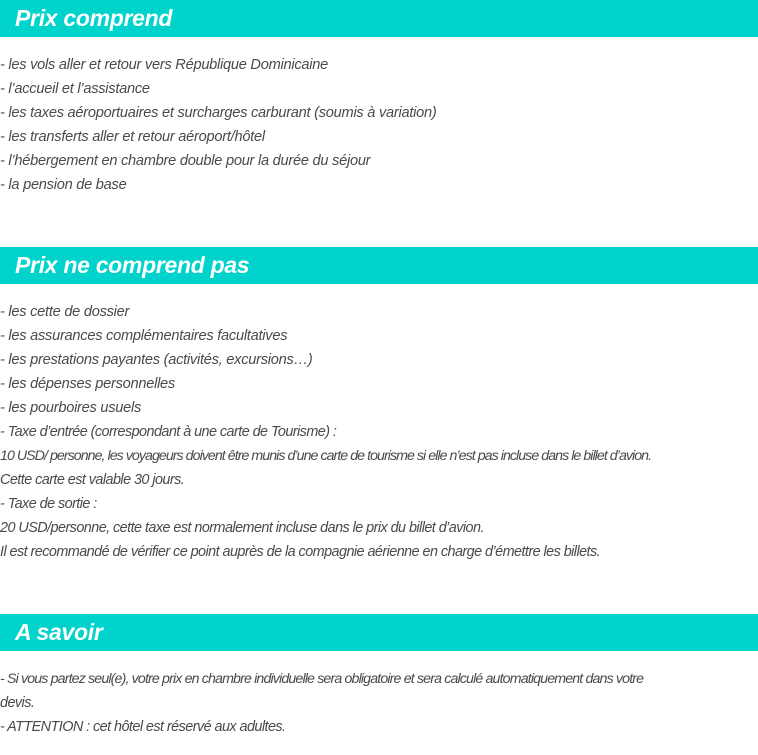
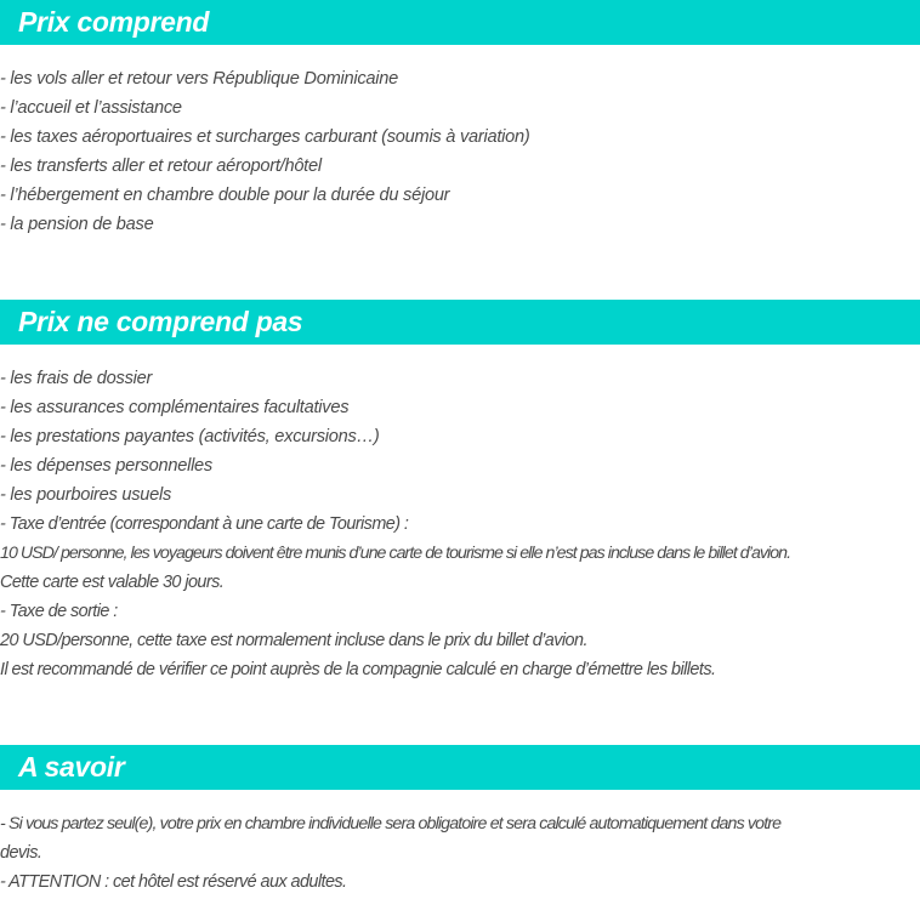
  Prix comprend
  - les vols aller et retour vers République Dominicaine
  - l’accueil et l’assistance
  - les taxes aéroportuaires et surcharges carburant (soumis à variation)
  - les transferts aller et retour aéroport/hôtel
  - l’hébergement en chambre double pour la durée du séjour
  - la pension de base
  Prix ne comprend pas
- - les cette de dossier
+ - les frais de dossier
  - les assurances complémentaires facultatives
  - les prestations payantes (activités, excursions…)
  - les dépenses personnelles
  - les pourboires usuels
  - Taxe d’entrée (correspondant à une carte de Tourisme) :
  10 USD/ personne, les voyageurs doivent être munis d’une carte de tourisme si elle n’est pas incluse dans le billet d’avion.
  Cette carte est valable 30 jours.
  - Taxe de sortie :
  20 USD/personne, cette taxe est normalement incluse dans le prix du billet d’avion.
- Il est recommandé de vérifier ce point auprès de la compagnie aérienne en charge d’émettre les billets.
+ Il est recommandé de vérifier ce point auprès de la compagnie calculé en charge d’émettre les billets.
  A savoir
  - Si vous partez seul(e), votre prix en chambre individuelle sera obligatoire et sera calculé automatiquement dans votre
  devis.
  - ATTENTION : cet hôtel est réservé aux adultes.
